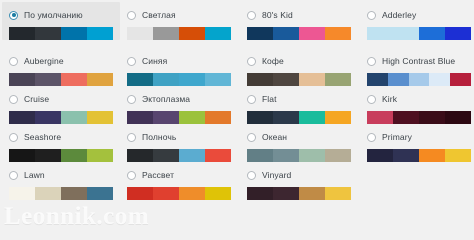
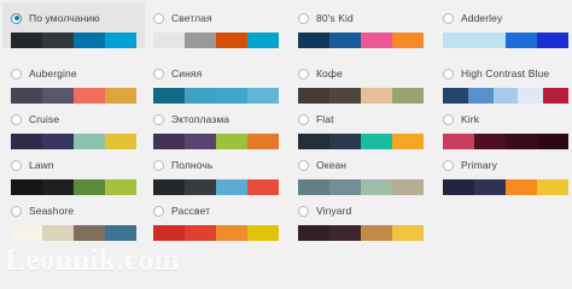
  По умолчанию
  Светлая
  80's Kid
  Adderley
  Aubergine
  Синяя
  Кофе
  High Contrast Blue
  Cruise
  Эктоплазма
  Flat
  Kirk
- Seashore
+ Lawn
  Полночь
  Океан
  Primary
- Lawn
+ Seashore
  Рассвет
  Vinyard
  Leonnik.com
